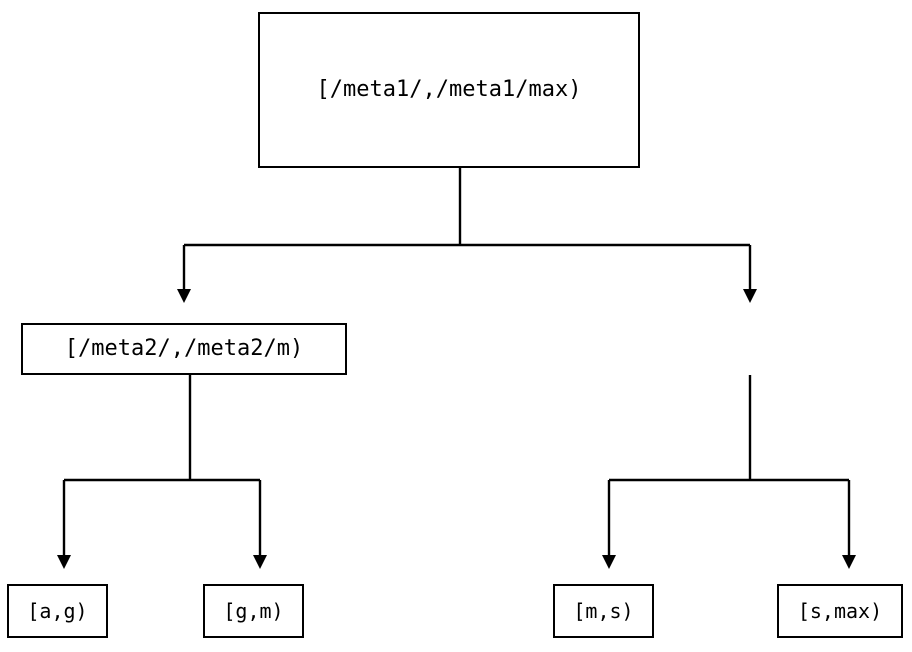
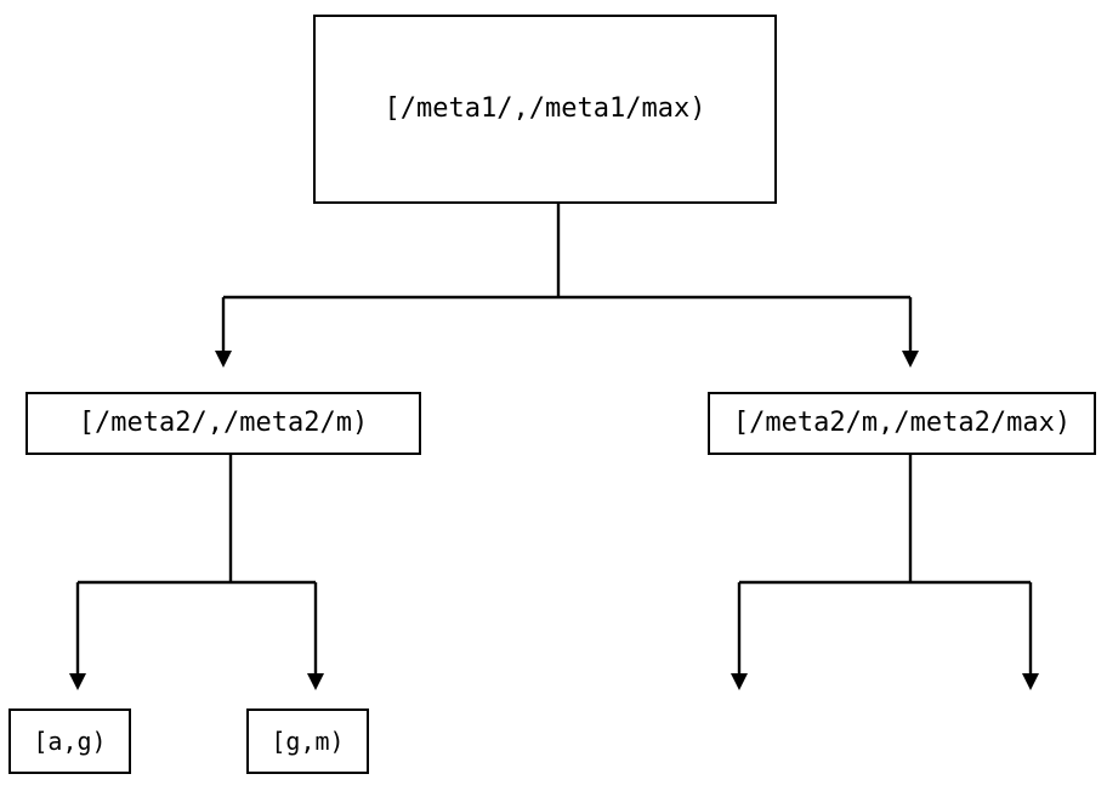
  [/meta1/,/meta1/max)
  [/meta2/,/meta2/m)
+ [/meta2/m,/meta2/max)
  [a,g)
  [g,m)
- [m,s)
- [s,max)
